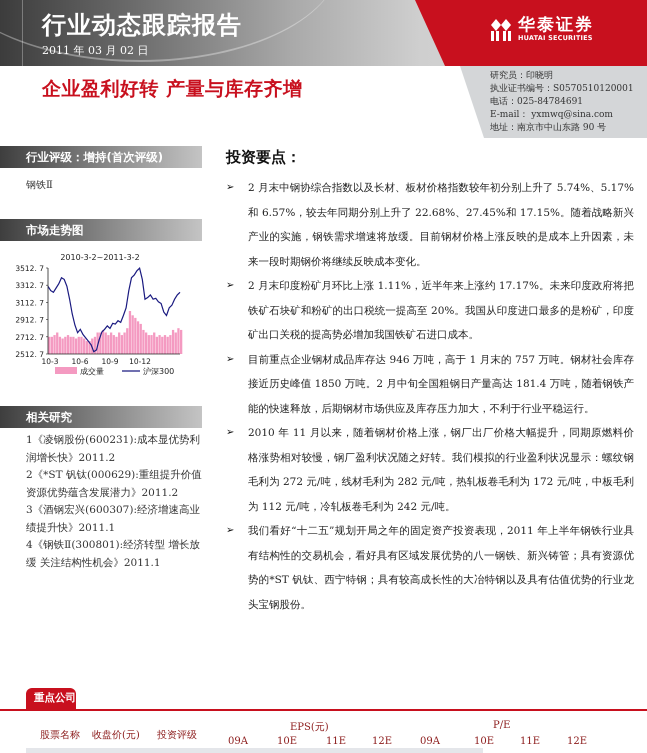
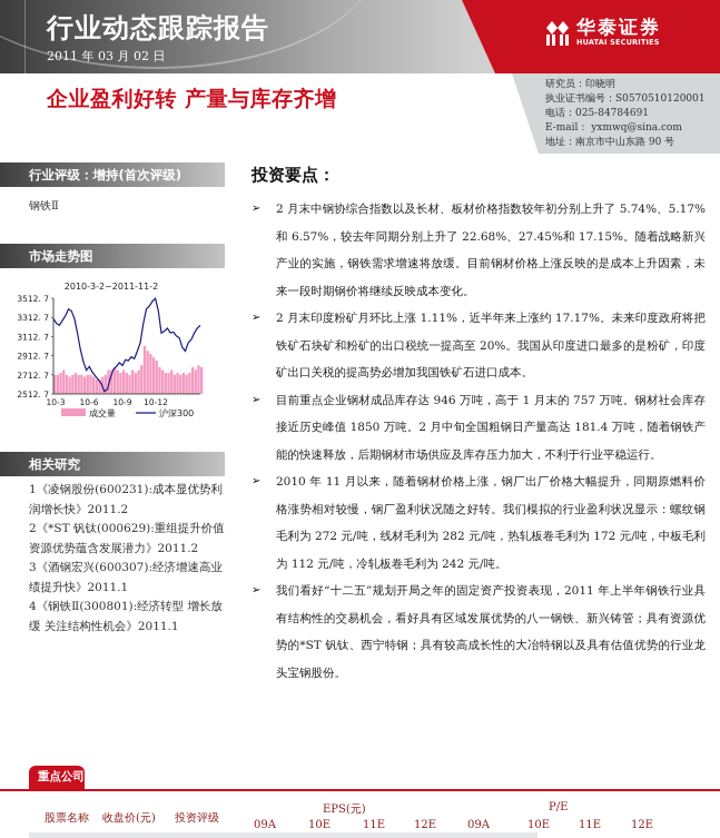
  行业动态跟踪报告
  2011 年 03 月 02 日
  华泰证券
  HUATAI SECURITIES
  研究员：印晓明
  执业证书编号：S0570510120001
  电话：025-84784691
  E-mail： yxmwq@sina.com
  地址：南京市中山东路 90 号
  企业盈利好转 产量与库存齐增
  行业评级：增持(首次评级)
  钢铁Ⅱ
  市场走势图
- 2010-3-2~2011-3-2
+ 2010-3-2~2011-11-2
  2512. 7
  2712. 7
  2912. 7
  3112. 7
  3312. 7
  3512. 7
  10-3
  10-6
  10-9
  10-12
  成交量
  沪深300
  相关研究
  1《凌钢股份(600231):成本显优势利润增长快》2011.2
  2《*ST 钒钛(000629):重组提升价值 资源优势蕴含发展潜力》2011.2
  3《酒钢宏兴(600307):经济增速高业绩提升快》2011.1
  4《钢铁Ⅱ(300801):经济转型 增长放缓 关注结构性机会》2011.1
  投资要点：
  ➢
  2 月末中钢协综合指数以及长材、板材价格指数较年初分别上升了 5.74%、5.17%和 6.57%，较去年同期分别上升了 22.68%、27.45%和 17.15%。随着战略新兴产业的实施，钢铁需求增速将放缓。目前钢材价格上涨反映的是成本上升因素，未来一段时期钢价将继续反映成本变化。
  ➢
  2 月末印度粉矿月环比上涨 1.11%，近半年来上涨约 17.17%。未来印度政府将把铁矿石块矿和粉矿的出口税统一提高至 20%。我国从印度进口最多的是粉矿，印度矿出口关税的提高势必增加我国铁矿石进口成本。
  ➢
  目前重点企业钢材成品库存达 946 万吨，高于 1 月末的 757 万吨。钢材社会库存接近历史峰值 1850 万吨。2 月中旬全国粗钢日产量高达 181.4 万吨，随着钢铁产能的快速释放，后期钢材市场供应及库存压力加大，不利于行业平稳运行。
  ➢
  2010 年 11 月以来，随着钢材价格上涨，钢厂出厂价格大幅提升，同期原燃料价格涨势相对较慢，钢厂盈利状况随之好转。我们模拟的行业盈利状况显示：螺纹钢毛利为 272 元/吨，线材毛利为 282 元/吨，热轧板卷毛利为 172 元/吨，中板毛利为 112 元/吨，冷轧板卷毛利为 242 元/吨。
  ➢
  我们看好“十二五”规划开局之年的固定资产投资表现，2011 年上半年钢铁行业具有结构性的交易机会，看好具有区域发展优势的八一钢铁、新兴铸管；具有资源优势的*ST 钒钛、西宁特钢；具有较高成长性的大冶特钢以及具有估值优势的行业龙头宝钢股份。
  重点公司
  股票名称
  收盘价(元)
  投资评级
  EPS(元)
  P/E
  09A
  10E
  11E
  12E
  09A
  10E
  11E
  12E
